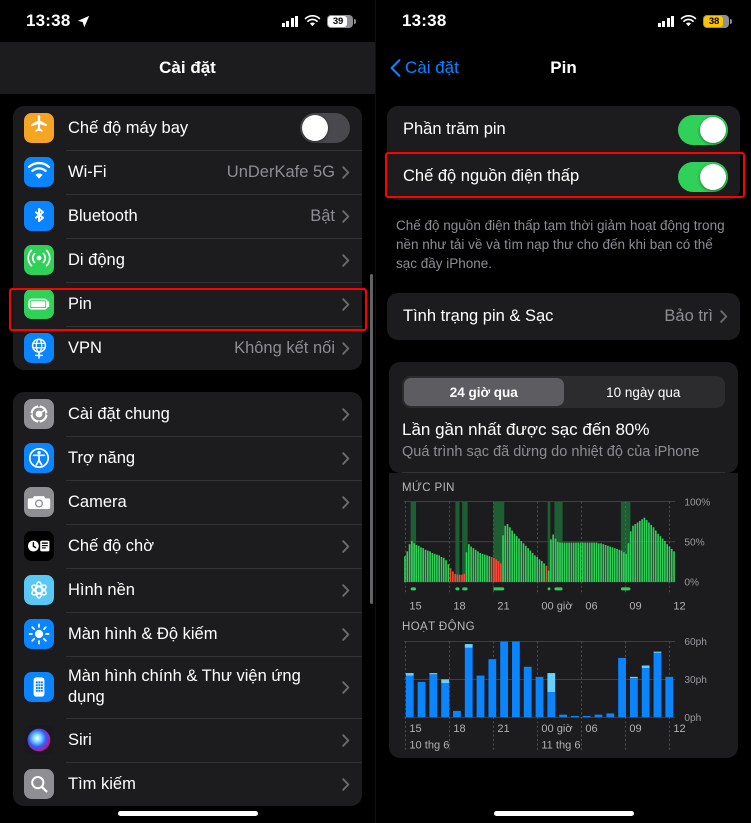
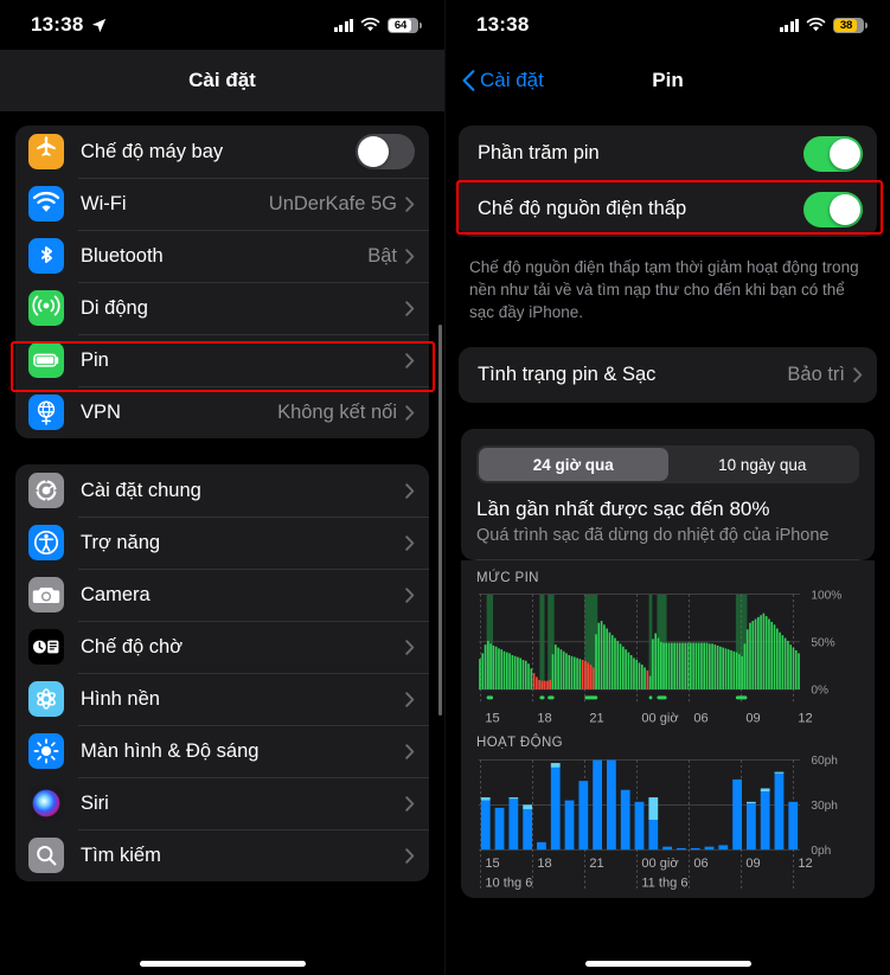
  13:38
- 39
+ 64
  Cài đặt
  Chế độ máy bay
  Wi-Fi
  UnDerKafe 5G
  Bluetooth
  Bật
  Di động
  Pin
  VPN
  Không kết nối
  Cài đặt chung
  Trợ năng
  Camera
  Chế độ chờ
  Hình nền
- Màn hình & Độ kiếm
+ Màn hình & Độ sáng
- Màn hình chính & Thư viện ứng dụng
  Siri
  Tìm kiếm
  13:38
  38
  Cài đặt
  Pin
  Phần trăm pin
  Chế độ nguồn điện thấp
  Chế độ nguồn điện thấp tạm thời giảm hoạt động trong nền như tải về và tìm nạp thư cho đến khi bạn có thể sạc đầy iPhone.
  Tình trạng pin & Sạc
  Bảo trì
  24 giờ qua
  10 ngày qua
  Lần gần nhất được sạc đến 80%
  Quá trình sạc đã dừng do nhiệt độ của iPhone
  MỨC PIN
  0%
  50%
  100%
  15
  18
  21
  00 giờ
  06
  09
  12
  HOẠT ĐỘNG
  0ph
  30ph
  60ph
  15
  18
  21
  00 giờ
  06
  09
  12
  10 thg 6
  11 thg 6
